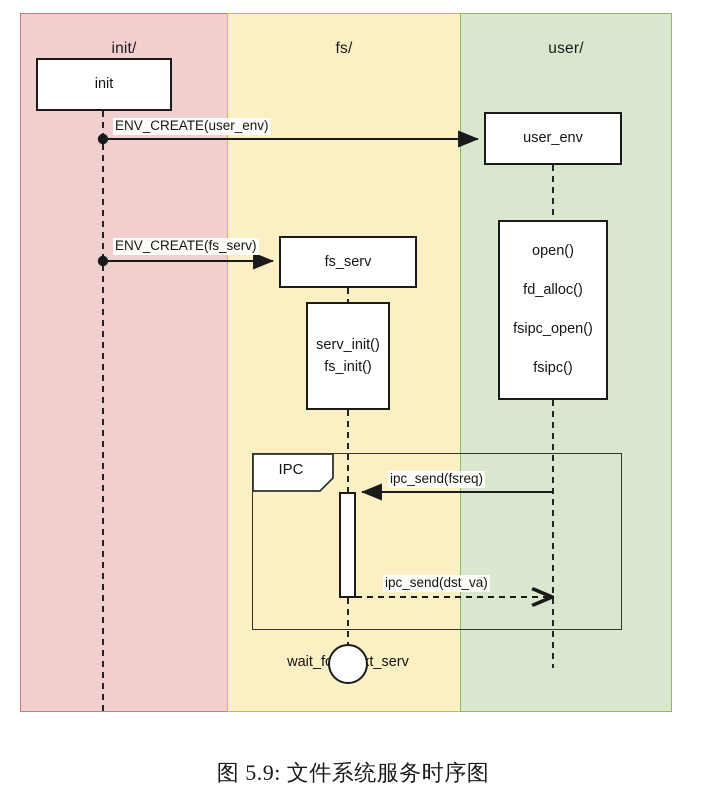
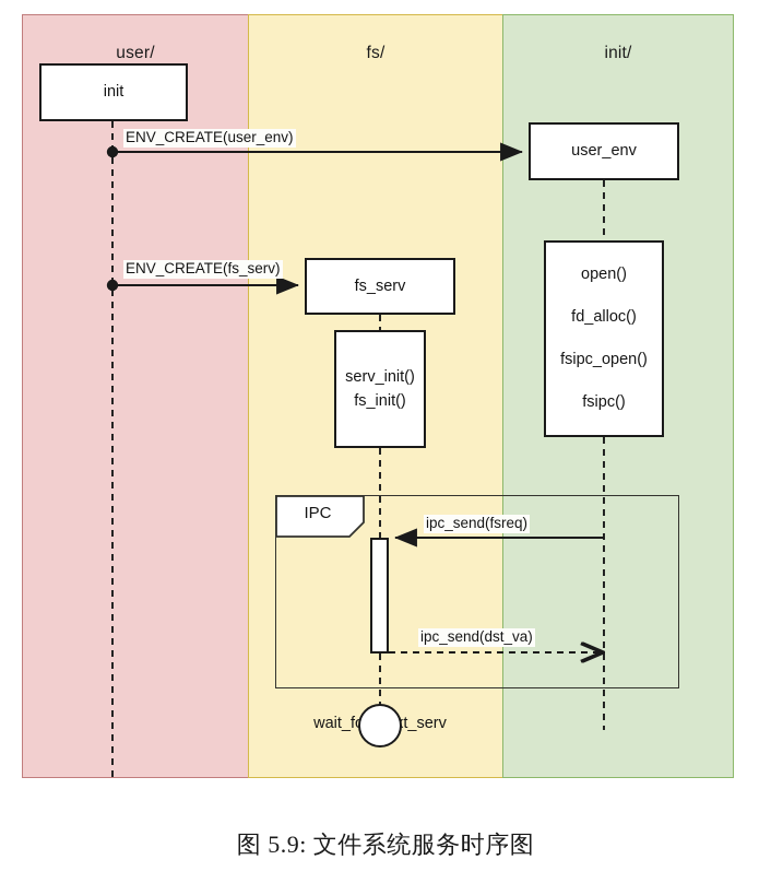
- init/
+ user/
  fs/
- user/
+ init/
  init
  user_env
  fs_serv
  serv_init()
  fs_init()
  open()
  fd_alloc()
  fsipc_open()
  fsipc()
  IPC
  ENV_CREATE(user_env)
  ENV_CREATE(fs_serv)
  ipc_send(fsreq)
  ipc_send(dst_va)
  图 5.9: 文件系统服务时序图
